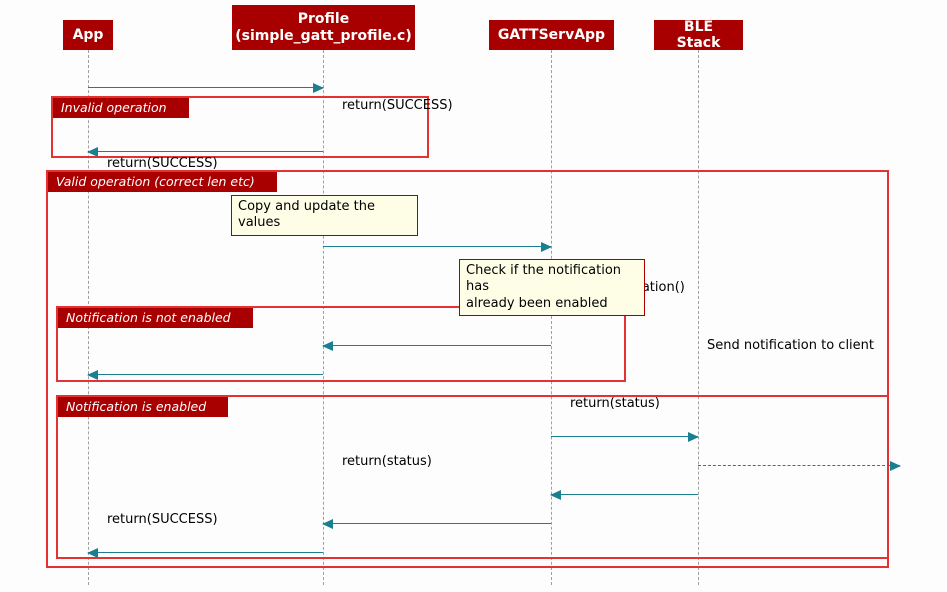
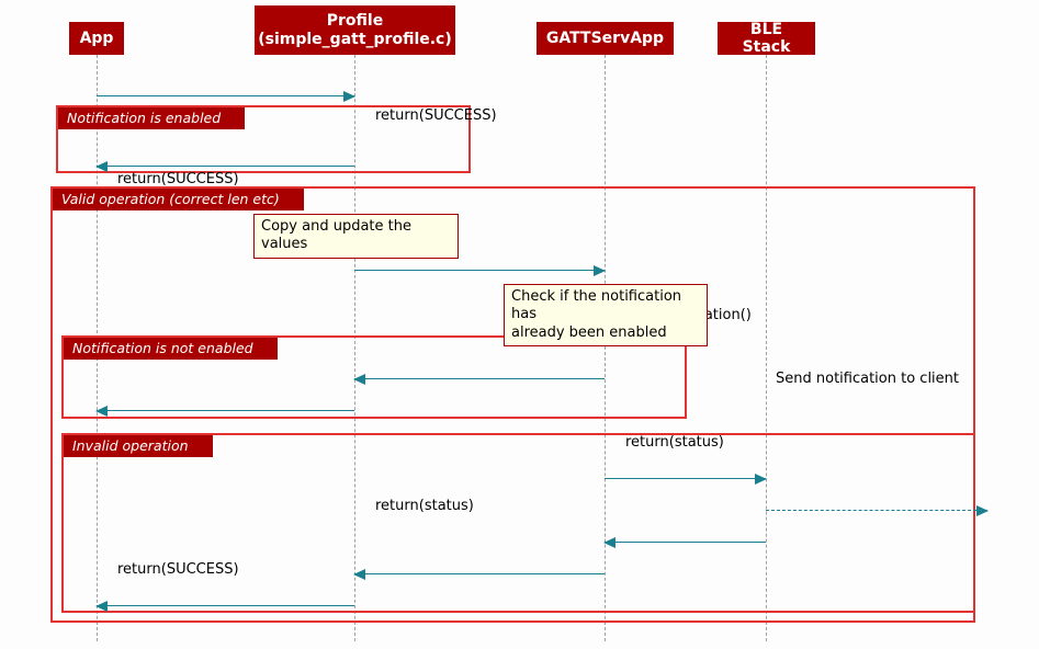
- Invalid operation
+ Notification is enabled
  Valid operation (correct len etc)
  Notification is not enabled
- Notification is enabled
+ Invalid operation
  return(SUCCESS)
  return(SUCCESS)
  Send notification to client
  return(status)
  return(status)
  return(SUCCESS)
  Copy and update the values
  Check if the notification has
  already been enabled
  App
  Profile
  (simple_gatt_profile.c)
  GATTServApp
  BLE Stack
